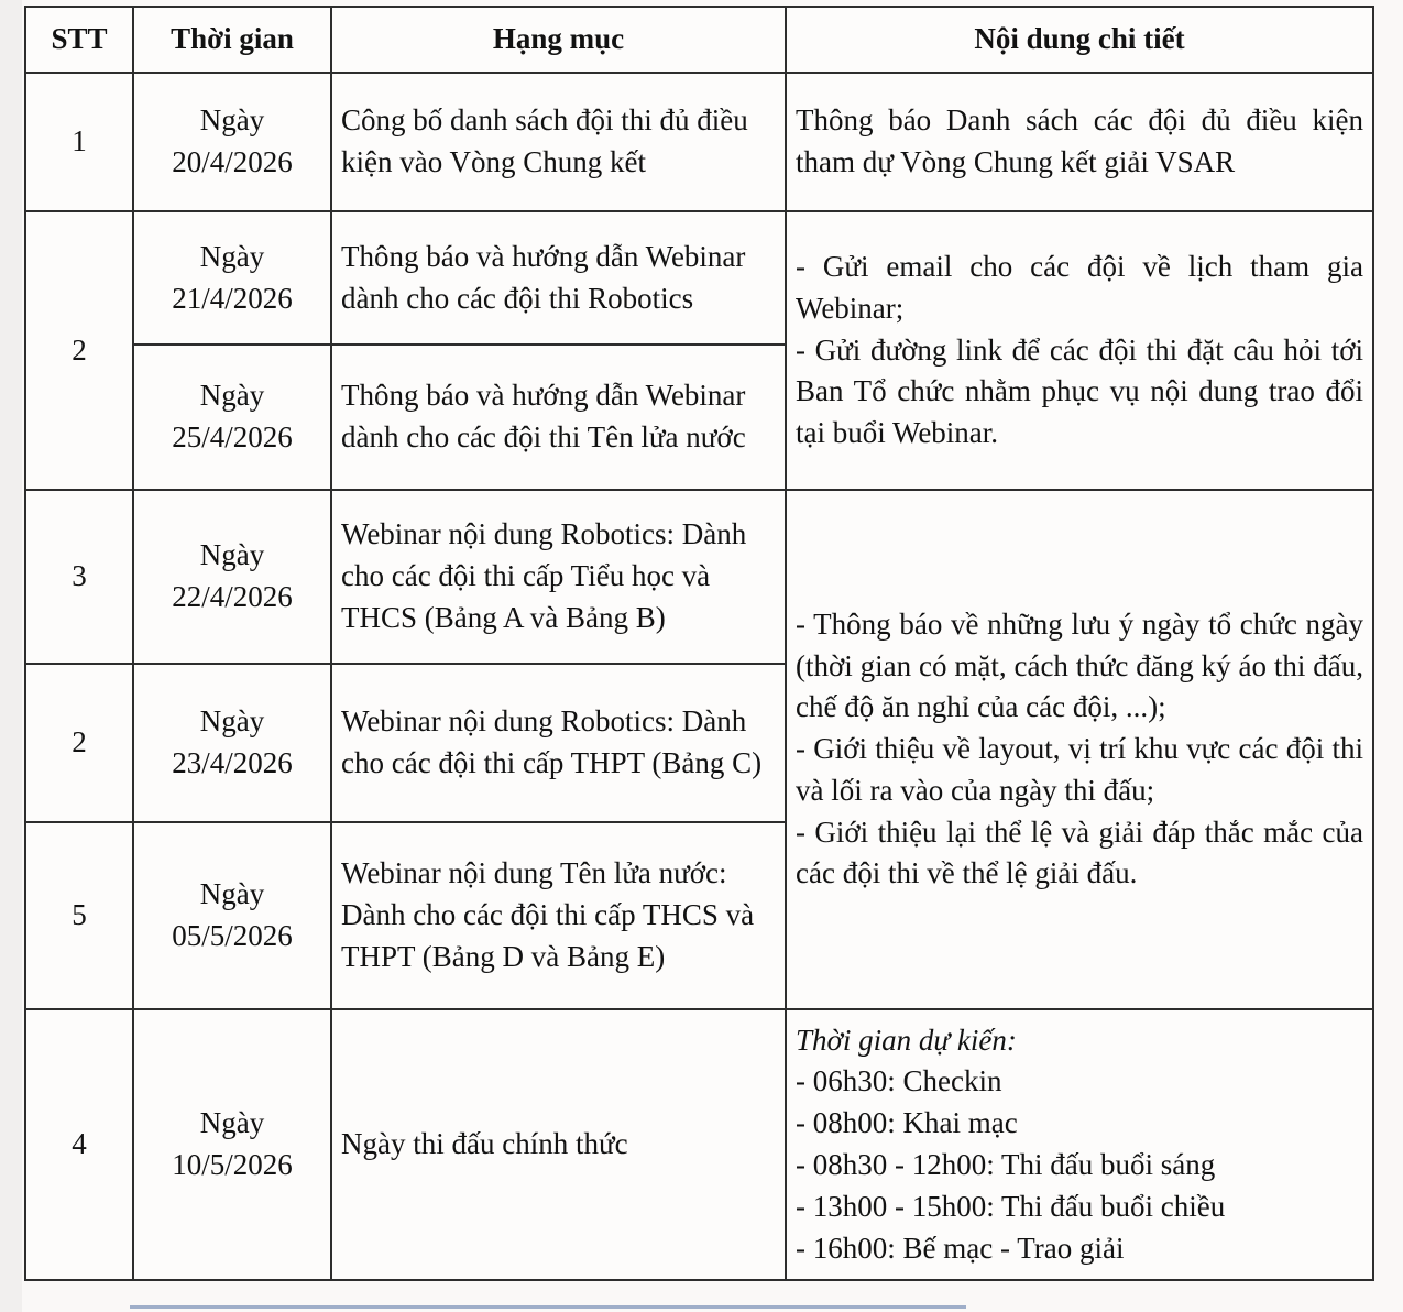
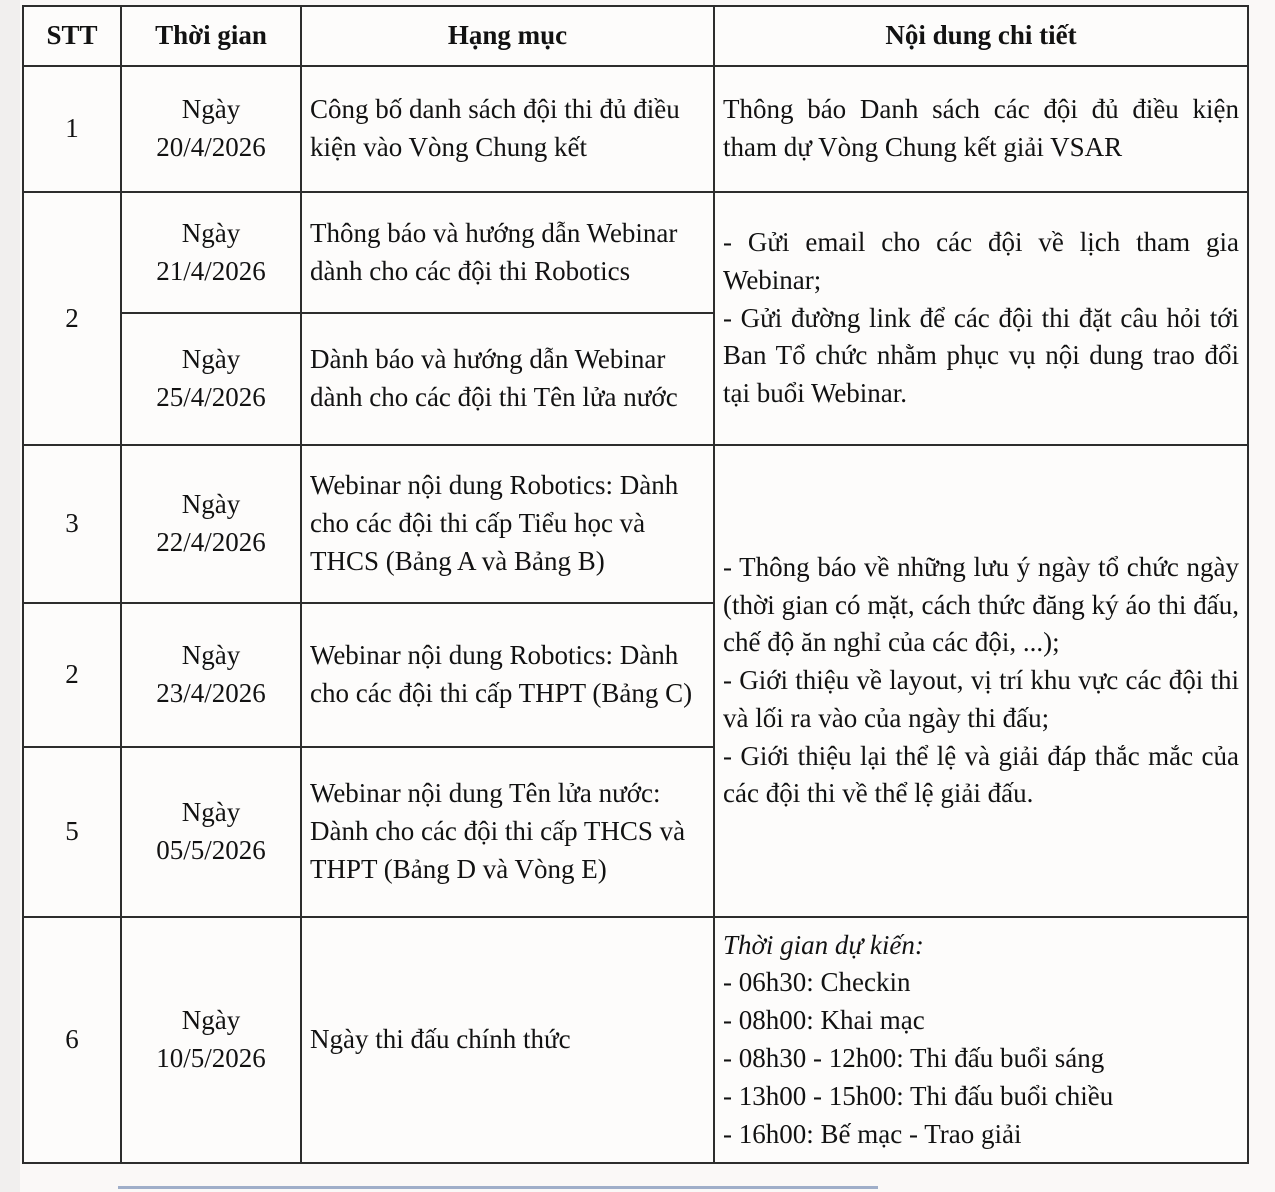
  STT	Thời gian	Hạng mục	Nội dung chi tiết
  1	Ngày 20/4/2026	Công bố danh sách đội thi đủ điều kiện vào Vòng Chung kết	Thông báo Danh sách các đội đủ điều kiện tham dự Vòng Chung kết giải VSAR
  2	Ngày 21/4/2026	Thông báo và hướng dẫn Webinar dành cho các đội thi Robotics	- Gửi email cho các đội về lịch tham gia Webinar; - Gửi đường link để các đội thi đặt câu hỏi tới Ban Tổ chức nhằm phục vụ nội dung trao đổi tại buổi Webinar.
- Ngày 25/4/2026	Thông báo và hướng dẫn Webinar dành cho các đội thi Tên lửa nước
+ Ngày 25/4/2026	Dành báo và hướng dẫn Webinar dành cho các đội thi Tên lửa nước
  3	Ngày 22/4/2026	Webinar nội dung Robotics: Dành cho các đội thi cấp Tiểu học và THCS (Bảng A và Bảng B)	- Thông báo về những lưu ý ngày tổ chức ngày (thời gian có mặt, cách thức đăng ký áo thi đấu, chế độ ăn nghỉ của các đội, ...); - Giới thiệu về layout, vị trí khu vực các đội thi và lối ra vào của ngày thi đấu; - Giới thiệu lại thể lệ và giải đáp thắc mắc của các đội thi về thể lệ giải đấu.
  2	Ngày 23/4/2026	Webinar nội dung Robotics: Dành cho các đội thi cấp THPT (Bảng C)
- 5	Ngày 05/5/2026	Webinar nội dung Tên lửa nước: Dành cho các đội thi cấp THCS và THPT (Bảng D và Bảng E)
+ 5	Ngày 05/5/2026	Webinar nội dung Tên lửa nước: Dành cho các đội thi cấp THCS và THPT (Bảng D và Vòng E)
- 4	Ngày 10/5/2026	Ngày thi đấu chính thức	Thời gian dự kiến: - 06h30: Checkin - 08h00: Khai mạc - 08h30 - 12h00: Thi đấu buổi sáng - 13h00 - 15h00: Thi đấu buổi chiều - 16h00: Bế mạc - Trao giải
+ 6	Ngày 10/5/2026	Ngày thi đấu chính thức	Thời gian dự kiến: - 06h30: Checkin - 08h00: Khai mạc - 08h30 - 12h00: Thi đấu buổi sáng - 13h00 - 15h00: Thi đấu buổi chiều - 16h00: Bế mạc - Trao giải
